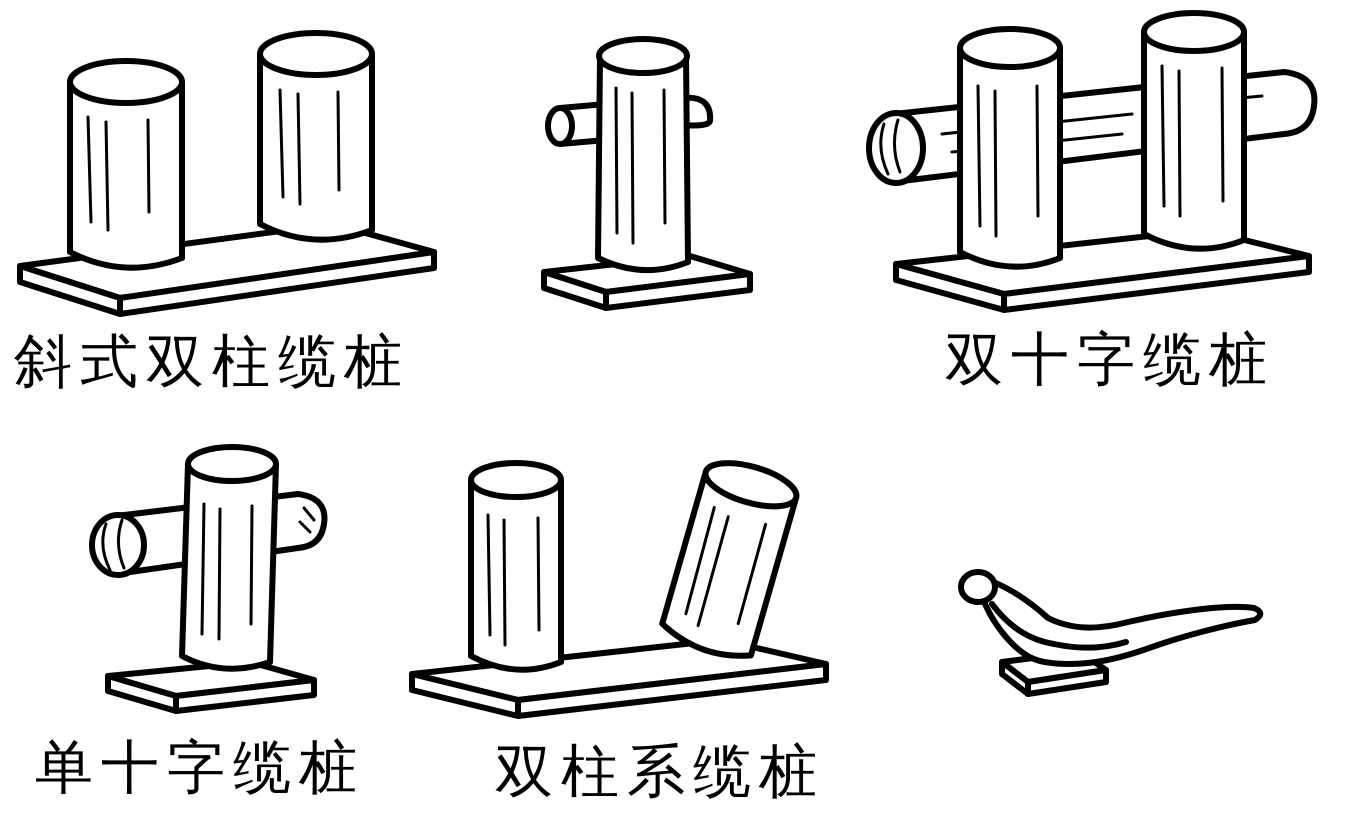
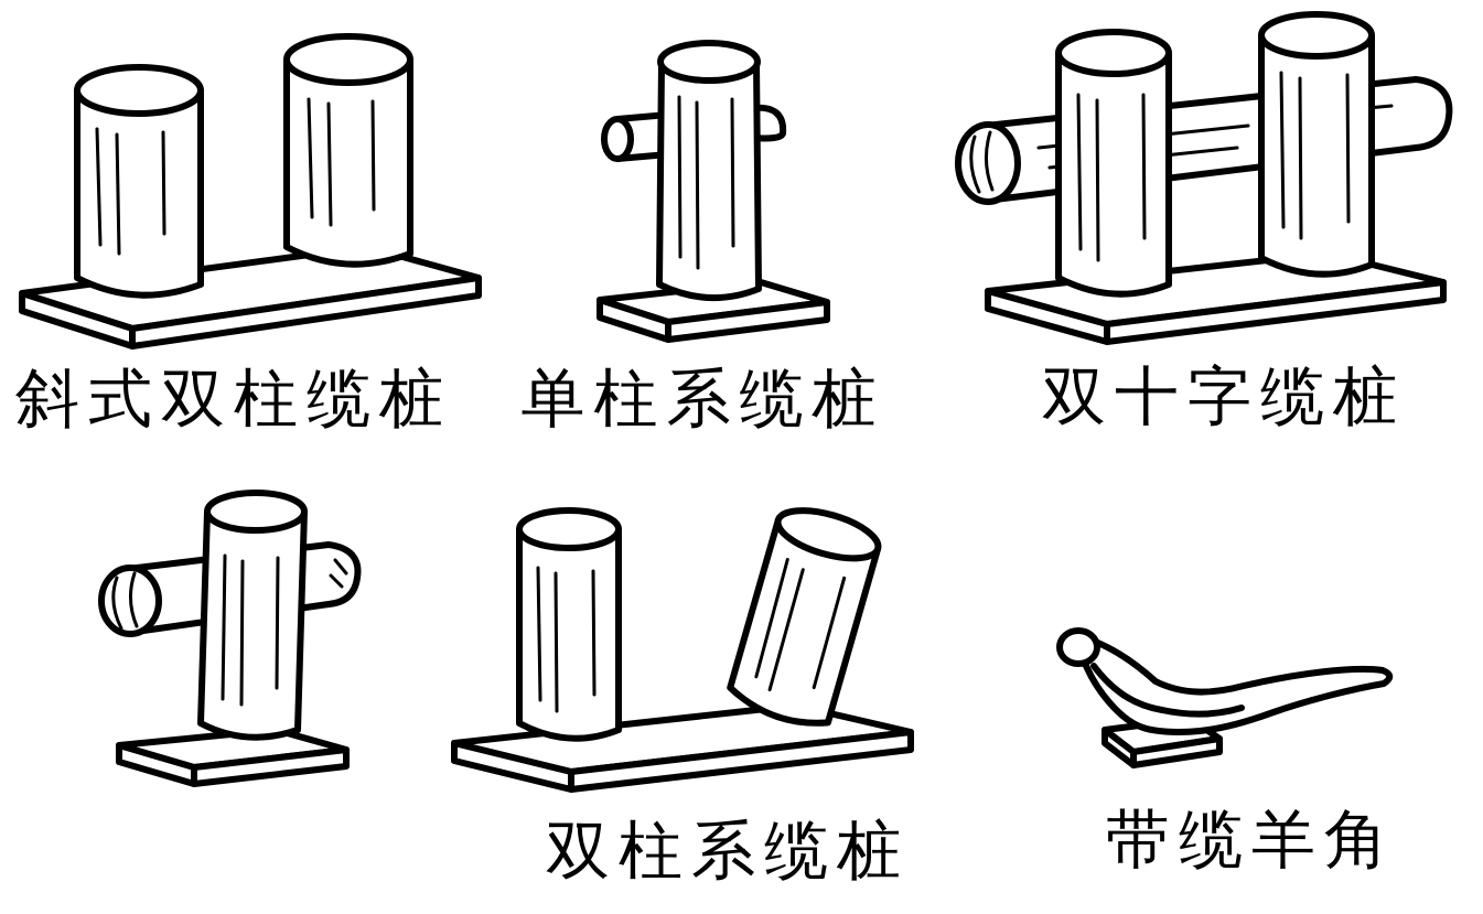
  斜式双柱缆桩
+ 单柱系缆桩
  双十字缆桩
- 单十字缆桩
  双柱系缆桩
+ 带缆羊角
